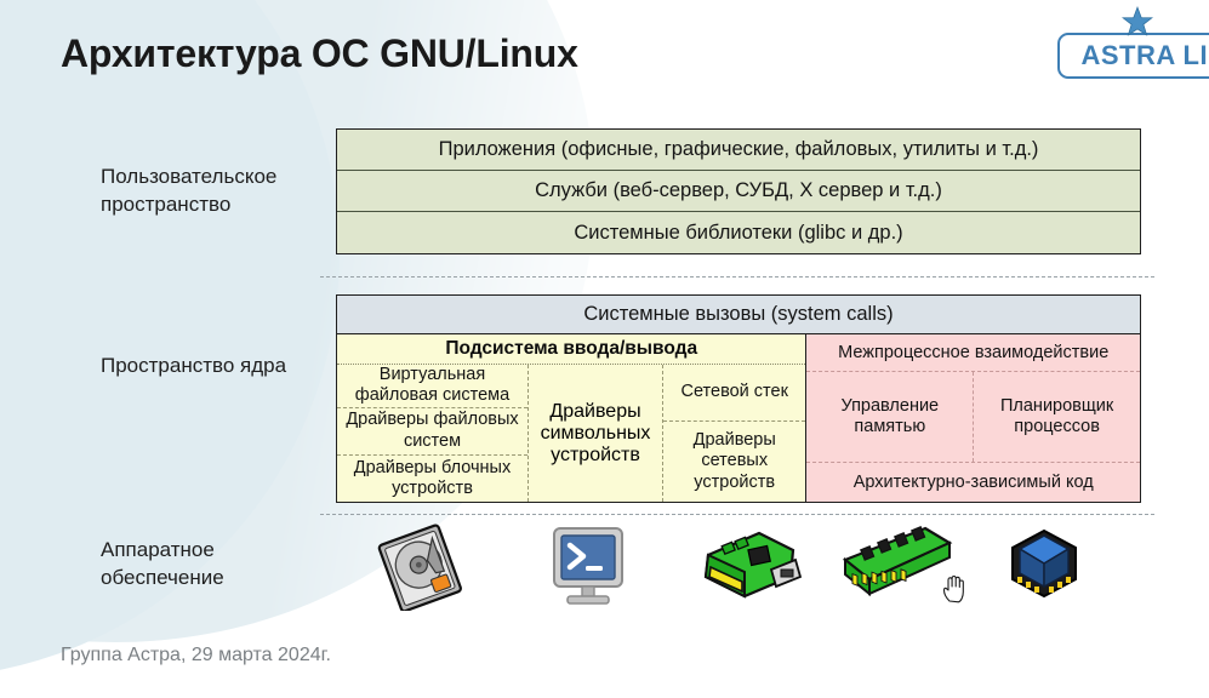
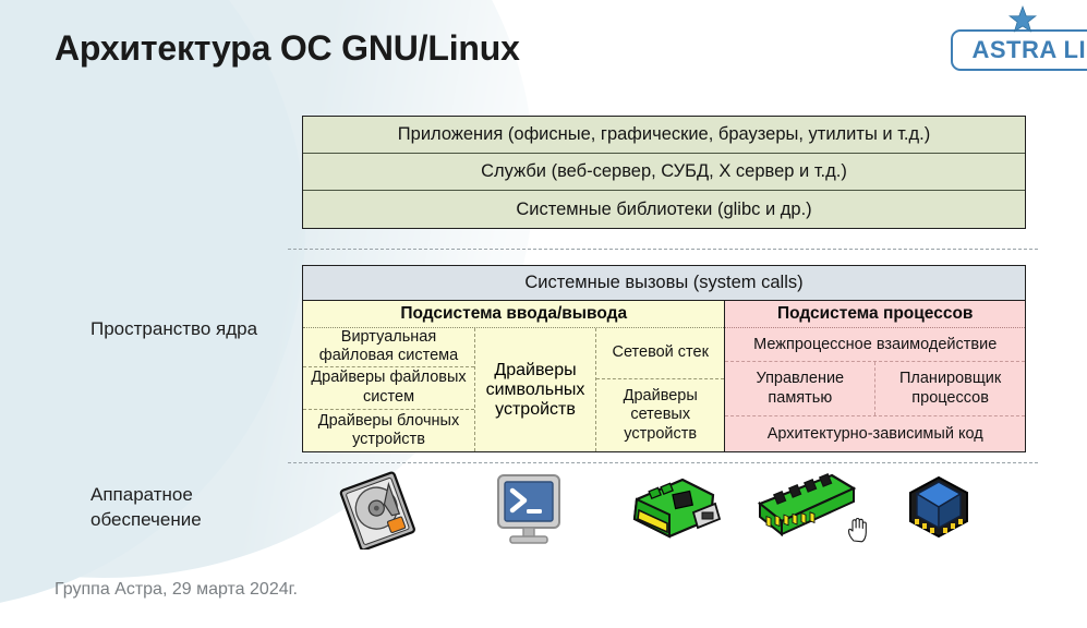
  Архитектура ОС GNU/Linux
  ASTRA LI
- Пользовательское пространство
  Пространство ядра
  Аппаратное обеспечение
- Приложения (офисные, графические, файловых, утилиты и т.д.)
+ Приложения (офисные, графические, браузеры, утилиты и т.д.)
  Служби (веб-сервер, СУБД, X сервер и т.д.)
  Системные библиотеки (glibc и др.)
  Системные вызовы (system calls)
  Подсистема ввода/вывода
  Виртуальная файловая система
  Драйверы файловых систем
  Драйверы блочных устройств
  Драйверы символьных устройств
  Сетевой стек
  Драйверы сетевых устройств
+ Подсистема процессов
  Межпроцессное взаимодействие
  Управление памятью
  Планировщик процессов
  Архитектурно-зависимый код
  Группа Астра, 29 марта 2024г.
